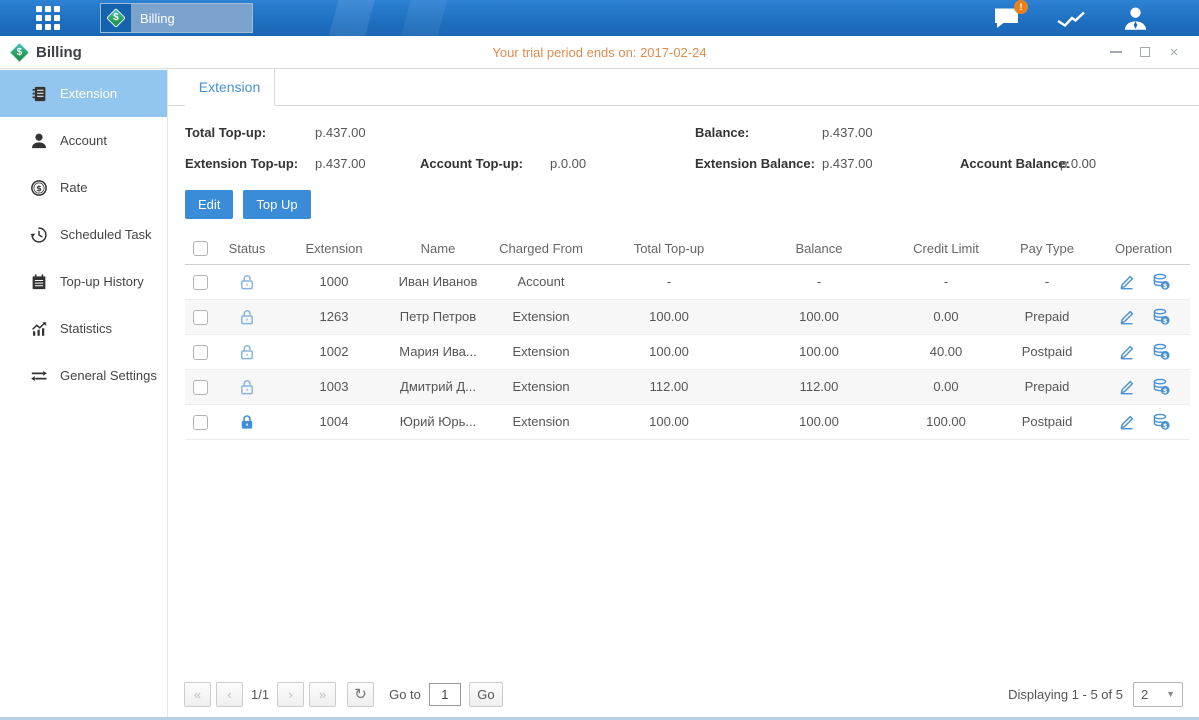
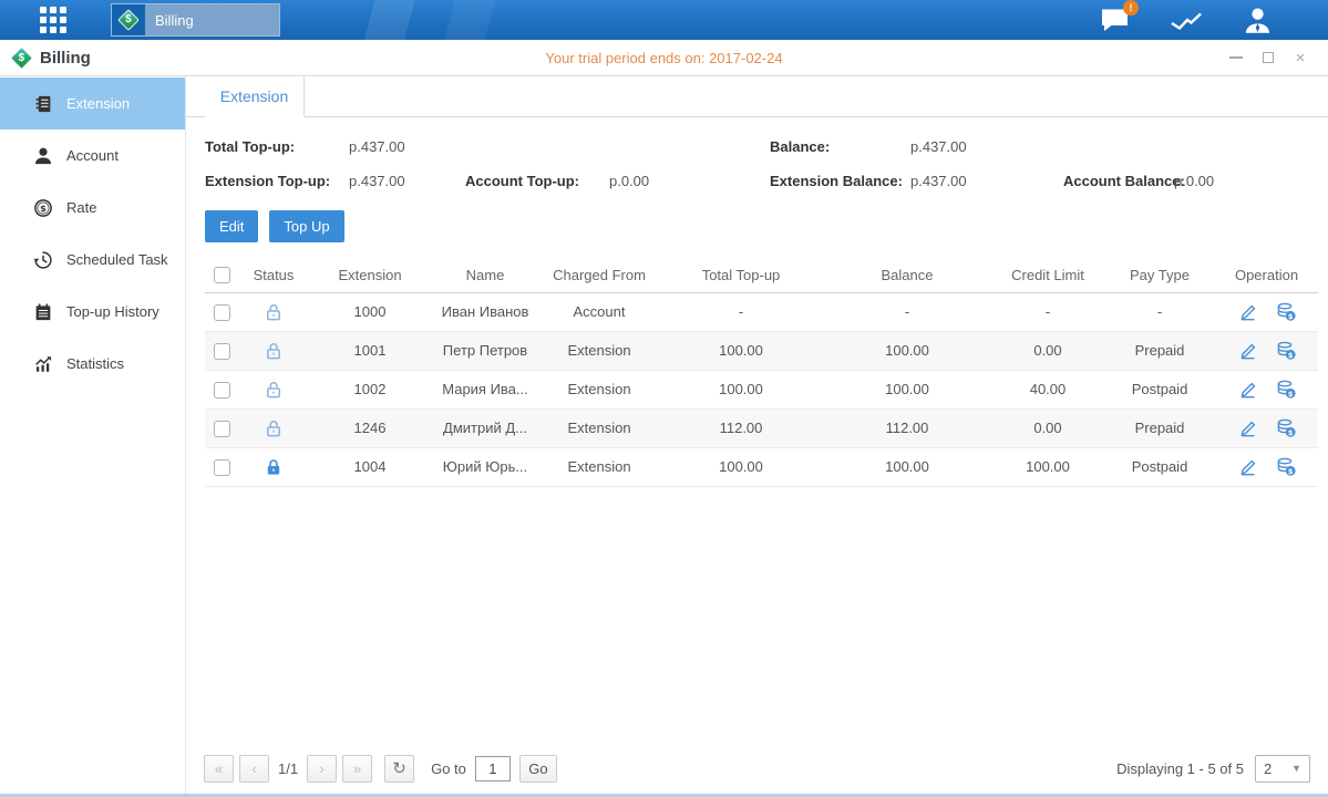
  Billing
  !
  Billing
  Your trial period ends on: 2017-02-24
  ×
  Extension
  Account
  $
  Rate
  Scheduled Task
  Top-up History
  Statistics
- General Settings
  Extension
  Total Top-up:
  p.437.00
  Balance:
  p.437.00
  Extension Top-up:
  p.437.00
  Account Top-up:
  p.0.00
  Extension Balance:
  p.437.00
  Account Balance:
  p.0.00
  Edit
  Top Up
  	Status	Extension	Name	Charged From	Total Top-up	Balance	Credit Limit	Pay Type	Operation
  		1000	Иван Иванов	Account	-	-	-	-	$
- 		1263	Петр Петров	Extension	100.00	100.00	0.00	Prepaid	$
+ 		1001	Петр Петров	Extension	100.00	100.00	0.00	Prepaid	$
  		1002	Мария Ива...	Extension	100.00	100.00	40.00	Postpaid	$
- 		1003	Дмитрий Д...	Extension	112.00	112.00	0.00	Prepaid	$
+ 		1246	Дмитрий Д...	Extension	112.00	112.00	0.00	Prepaid	$
  		1004	Юрий Юрь...	Extension	100.00	100.00	100.00	Postpaid	$
  «
  ‹
  1/1
  ›
  »
  ↻
  Go to
  1
  Go
  Displaying 1 - 5 of 5
  2
  ▼
